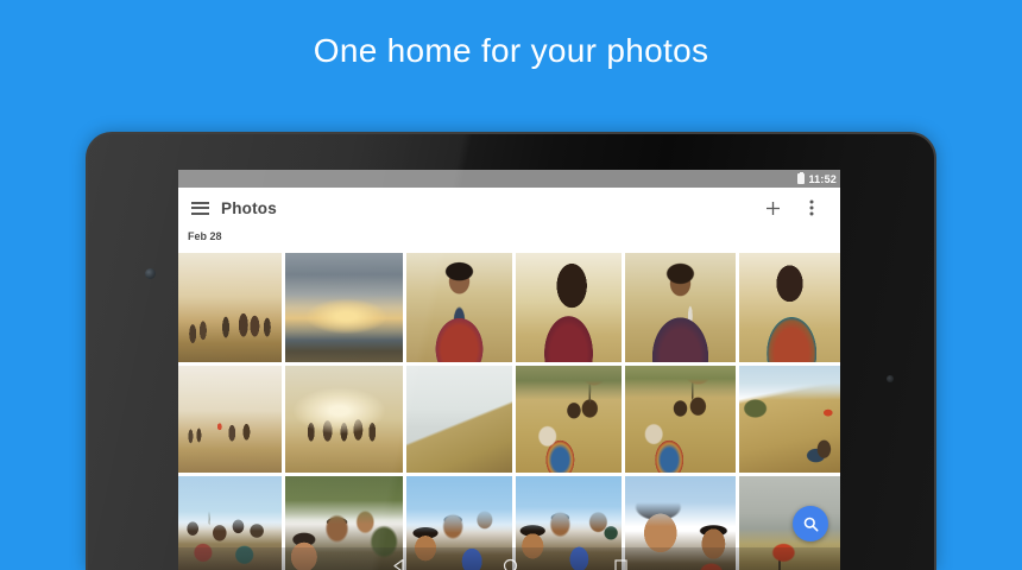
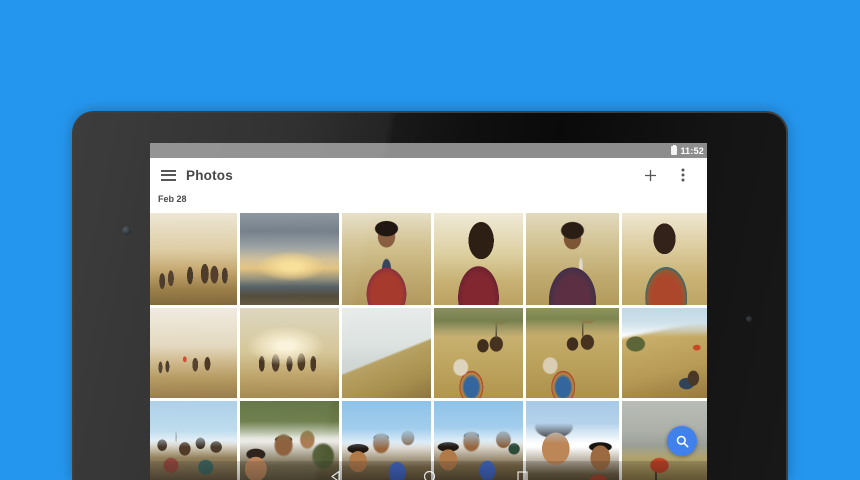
- One home for your photos
